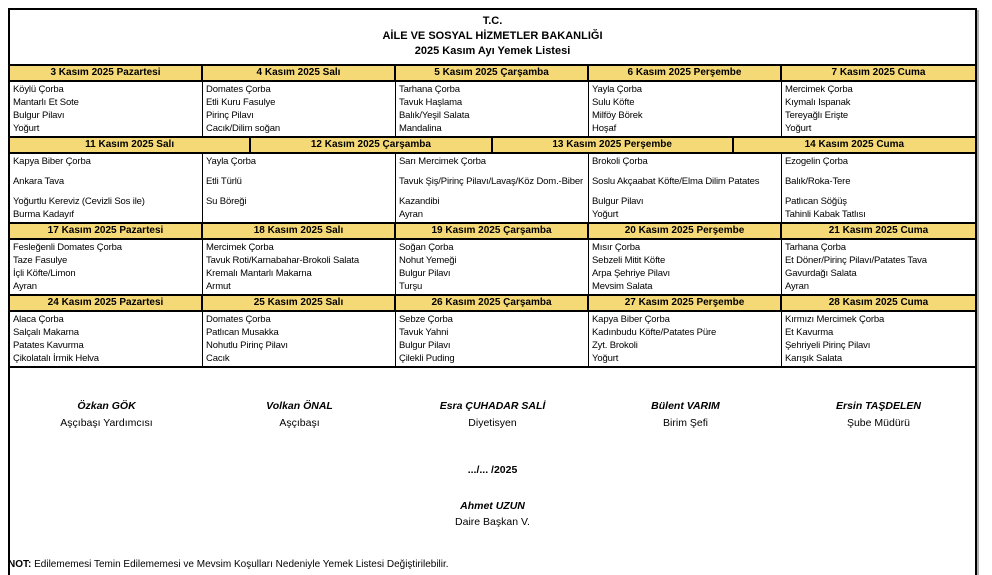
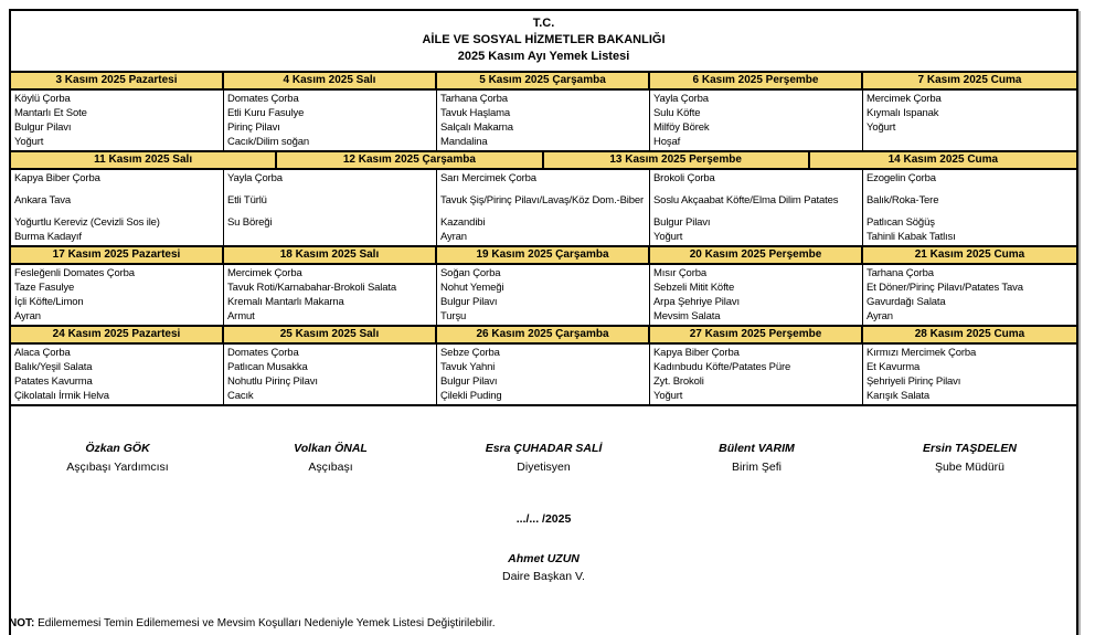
  T.C.
  AİLE VE SOSYAL HİZMETLER BAKANLIĞI
  2025 Kasım Ayı Yemek Listesi
  3 Kasım 2025 Pazartesi
  4 Kasım 2025 Salı
  5 Kasım 2025 Çarşamba
  6 Kasım 2025 Perşembe
  7 Kasım 2025 Cuma
  Köylü Çorba
  Mantarlı Et Sote
  Bulgur Pilavı
  Yoğurt
  Domates Çorba
  Etli Kuru Fasulye
  Pirinç Pilavı
  Cacık/Dilim soğan
  Tarhana Çorba
  Tavuk Haşlama
- Balık/Yeşil Salata
+ Salçalı Makarna
  Mandalina
  Yayla Çorba
  Sulu Köfte
  Milföy Börek
  Hoşaf
  Mercimek Çorba
  Kıymalı Ispanak
- Tereyağlı Erişte
  Yoğurt
  11 Kasım 2025 Salı
  12 Kasım 2025 Çarşamba
  13 Kasım 2025 Perşembe
  14 Kasım 2025 Cuma
  Kapya Biber Çorba
  Ankara Tava
  Yoğurtlu Kereviz (Cevizli Sos ile)
  Burma Kadayıf
  Yayla Çorba
  Etli Türlü
  Su Böreği
  Sarı Mercimek Çorba
  Tavuk Şiş/Pirinç Pilavı/Lavaş/Köz Dom.-Biber
  Kazandibi
  Ayran
  Brokoli Çorba
  Soslu Akçaabat Köfte/Elma Dilim Patates
  Bulgur Pilavı
  Yoğurt
  Ezogelin Çorba
  Balık/Roka-Tere
  Patlıcan Söğüş
  Tahinli Kabak Tatlısı
  17 Kasım 2025 Pazartesi
  18 Kasım 2025 Salı
  19 Kasım 2025 Çarşamba
  20 Kasım 2025 Perşembe
  21 Kasım 2025 Cuma
  Fesleğenli Domates Çorba
  Taze Fasulye
  İçli Köfte/Limon
  Ayran
  Mercimek Çorba
  Tavuk Roti/Karnabahar-Brokoli Salata
  Kremalı Mantarlı Makarna
  Armut
  Soğan Çorba
  Nohut Yemeği
  Bulgur Pilavı
  Turşu
  Mısır Çorba
  Sebzeli Mitit Köfte
  Arpa Şehriye Pilavı
  Mevsim Salata
  Tarhana Çorba
  Et Döner/Pirinç Pilavı/Patates Tava
  Gavurdağı Salata
  Ayran
  24 Kasım 2025 Pazartesi
  25 Kasım 2025 Salı
  26 Kasım 2025 Çarşamba
  27 Kasım 2025 Perşembe
  28 Kasım 2025 Cuma
  Alaca Çorba
- Salçalı Makarna
+ Balık/Yeşil Salata
  Patates Kavurma
  Çikolatalı İrmik Helva
  Domates Çorba
  Patlıcan Musakka
  Nohutlu Pirinç Pilavı
  Cacık
  Sebze Çorba
  Tavuk Yahni
  Bulgur Pilavı
  Çilekli Puding
  Kapya Biber Çorba
  Kadınbudu Köfte/Patates Püre
  Zyt. Brokoli
  Yoğurt
  Kırmızı Mercimek Çorba
  Et Kavurma
  Şehriyeli Pirinç Pilavı
  Karışık Salata
  Özkan GÖK
  Aşçıbaşı Yardımcısı
  Volkan ÖNAL
  Aşçıbaşı
  Esra ÇUHADAR SALİ
  Diyetisyen
  Bülent VARIM
  Birim Şefi
  Ersin TAŞDELEN
  Şube Müdürü
  .../... /2025
  Ahmet UZUN
  Daire Başkan V.
  NOT: Edilememesi Temin Edilememesi ve Mevsim Koşulları Nedeniyle Yemek Listesi Değiştirilebilir.
